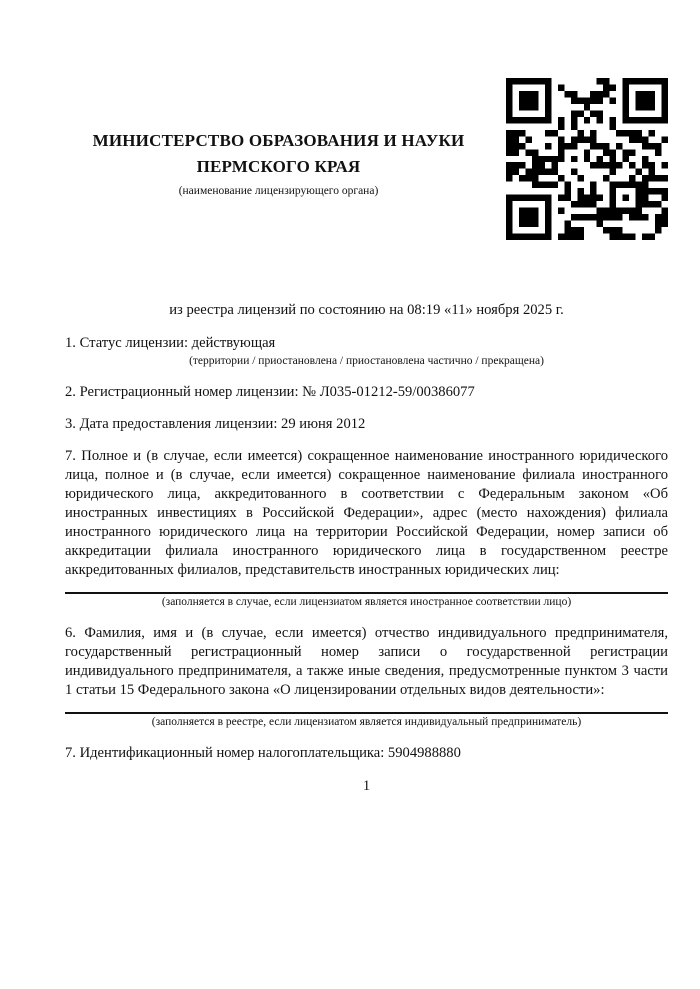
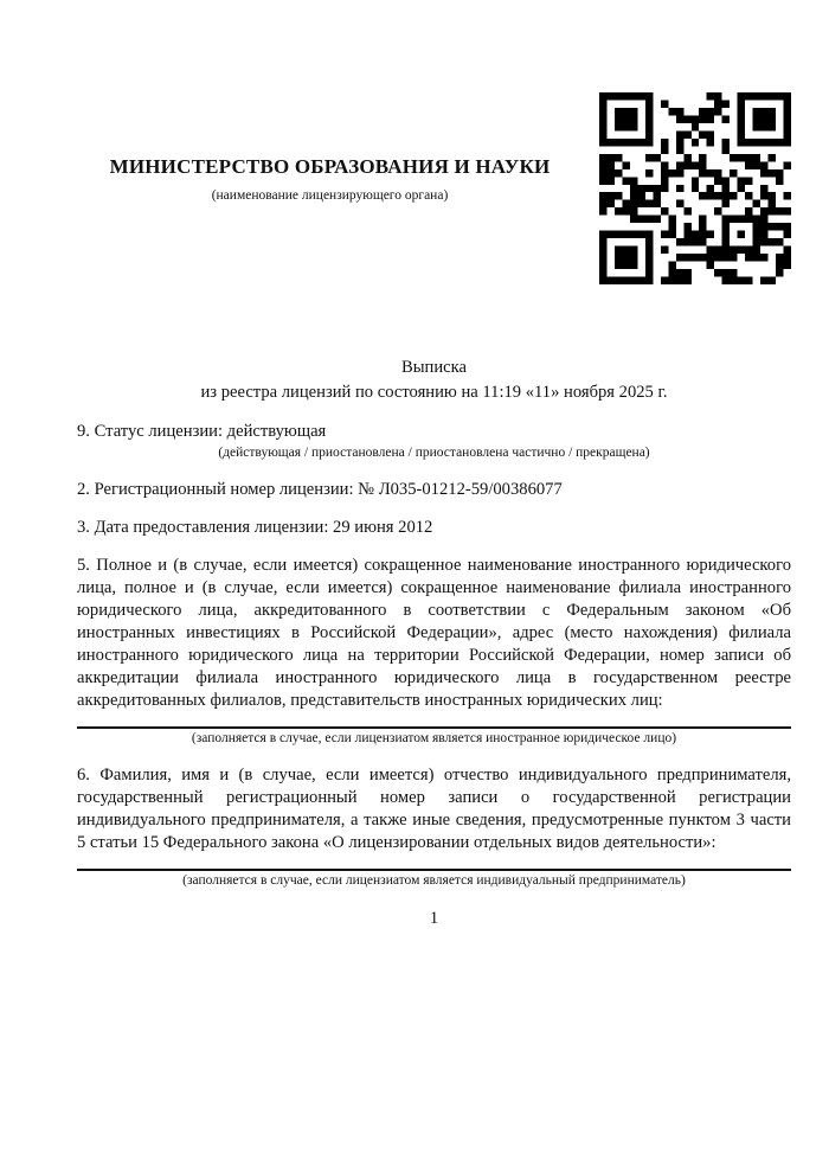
  МИНИСТЕРСТВО ОБРАЗОВАНИЯ И НАУКИ
- ПЕРМСКОГО КРАЯ
  (наименование лицензирующего органа)
+ Выписка
- из реестра лицензий по состоянию на 08:19 «11» ноября 2025 г.
+ из реестра лицензий по состоянию на 11:19 «11» ноября 2025 г.
- 1. Статус лицензии: действующая
+ 9. Статус лицензии: действующая
- (территории / приостановлена / приостановлена частично / прекращена)
+ (действующая / приостановлена / приостановлена частично / прекращена)
  2. Регистрационный номер лицензии: № Л035-01212-59/00386077
  3. Дата предоставления лицензии: 29 июня 2012
- 7. Полное и (в случае, если имеется) сокращенное наименование иностранного юридического лица, полное и (в случае, если имеется) сокращенное наименование филиала иностранного юридического лица, аккредитованного в соответствии с Федеральным законом «Об иностранных инвестициях в Российской Федерации», адрес (место нахождения) филиала иностранного юридического лица на территории Российской Федерации, номер записи об аккредитации филиала иностранного юридического лица в государственном реестре аккредитованных филиалов, представительств иностранных юридических лиц:
+ 5. Полное и (в случае, если имеется) сокращенное наименование иностранного юридического лица, полное и (в случае, если имеется) сокращенное наименование филиала иностранного юридического лица, аккредитованного в соответствии с Федеральным законом «Об иностранных инвестициях в Российской Федерации», адрес (место нахождения) филиала иностранного юридического лица на территории Российской Федерации, номер записи об аккредитации филиала иностранного юридического лица в государственном реестре аккредитованных филиалов, представительств иностранных юридических лиц:
- (заполняется в случае, если лицензиатом является иностранное соответствии лицо)
+ (заполняется в случае, если лицензиатом является иностранное юридическое лицо)
- 6. Фамилия, имя и (в случае, если имеется) отчество индивидуального предпринимателя, государственный регистрационный номер записи о государственной регистрации индивидуального предпринимателя, а также иные сведения, предусмотренные пунктом 3 части 1 статьи 15 Федерального закона «О лицензировании отдельных видов деятельности»:
+ 6. Фамилия, имя и (в случае, если имеется) отчество индивидуального предпринимателя, государственный регистрационный номер записи о государственной регистрации индивидуального предпринимателя, а также иные сведения, предусмотренные пунктом 3 части 5 статьи 15 Федерального закона «О лицензировании отдельных видов деятельности»:
- (заполняется в реестре, если лицензиатом является индивидуальный предприниматель)
+ (заполняется в случае, если лицензиатом является индивидуальный предприниматель)
- 7. Идентификационный номер налогоплательщика: 5904988880
  1
